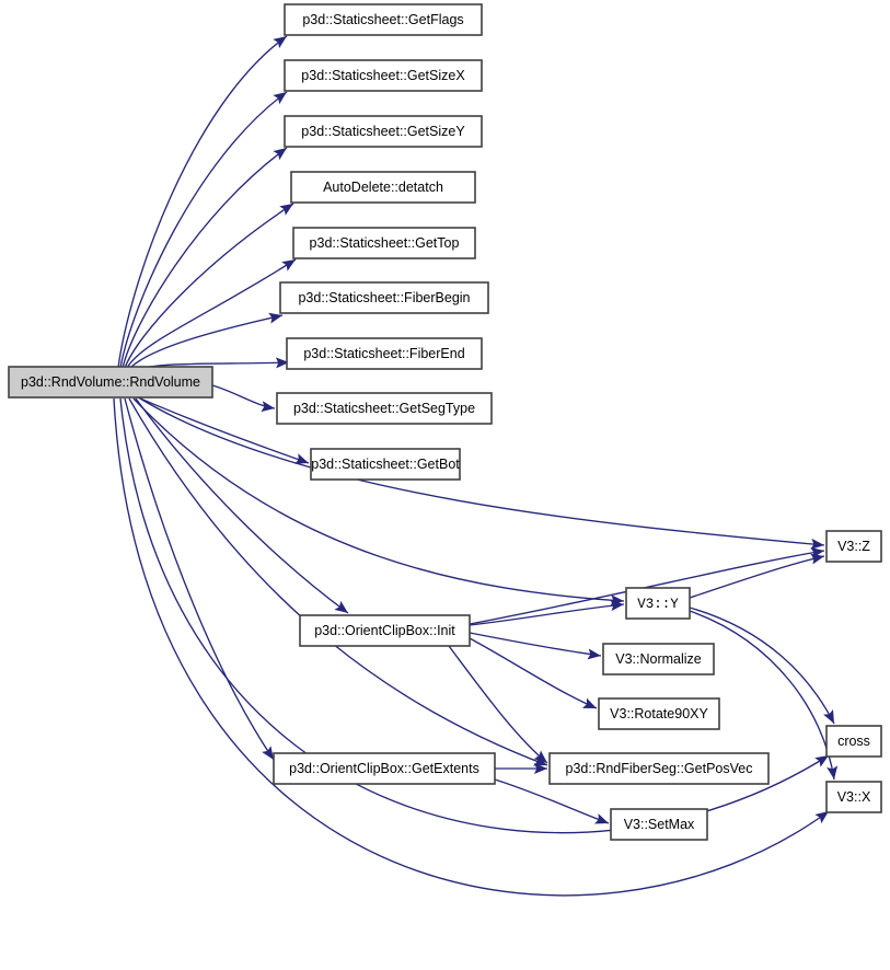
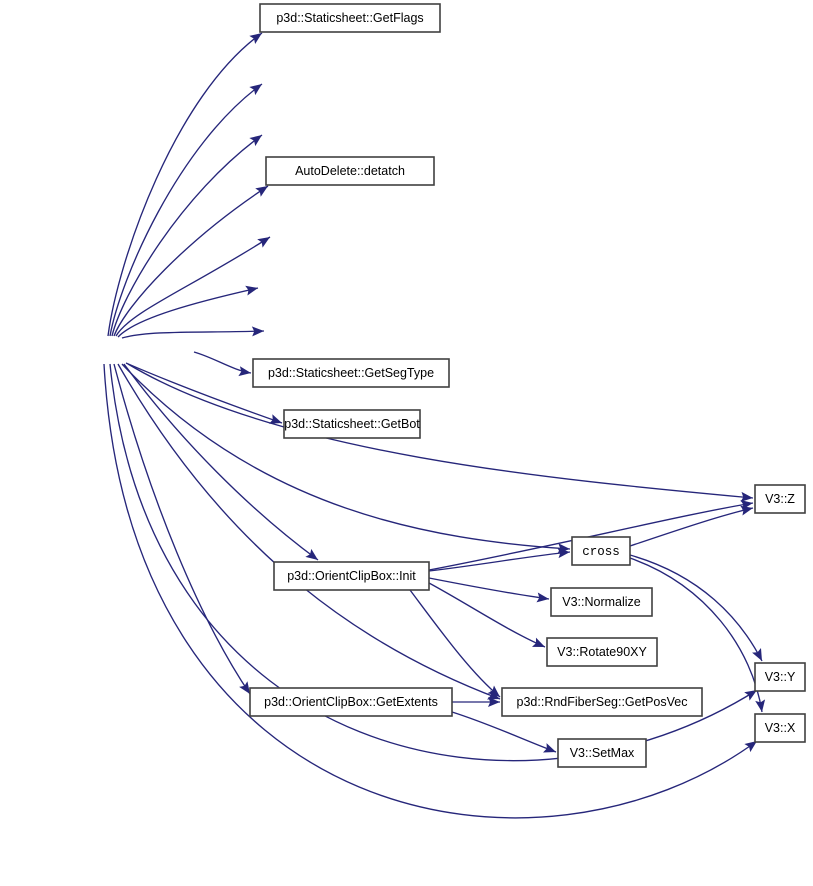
- p3d::RndVolume::RndVolume
  p3d::Staticsheet::GetFlags
- p3d::Staticsheet::GetSizeX
- p3d::Staticsheet::GetSizeY
  AutoDelete::detatch
- p3d::Staticsheet::GetTop
- p3d::Staticsheet::FiberBegin
- p3d::Staticsheet::FiberEnd
  p3d::Staticsheet::GetSegType
  p3d::Staticsheet::GetBot
  p3d::OrientClipBox::Init
  p3d::OrientClipBox::GetExtents
  p3d::RndFiberSeg::GetPosVec
- V3::Y
+ cross
  V3::Normalize
  V3::Rotate90XY
  V3::SetMax
  V3::Z
- cross
+ V3::Y
  V3::X
